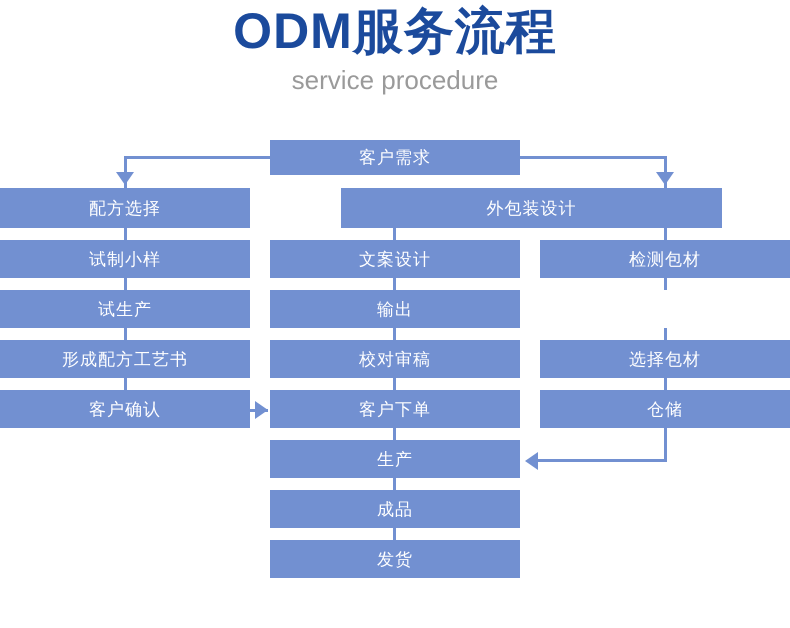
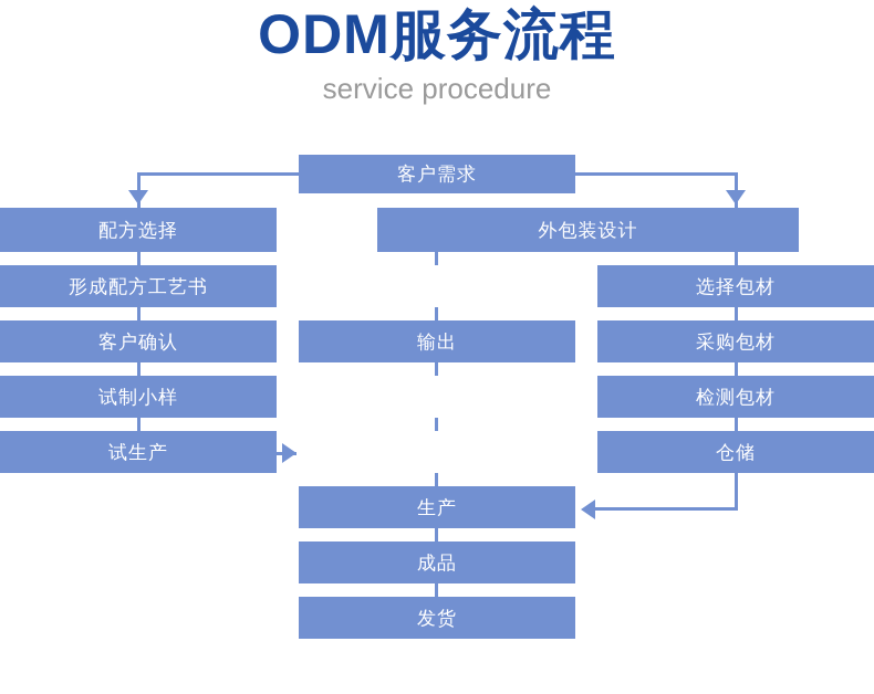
  ODM服务流程
  service procedure
  客户需求
  配方选择
- 试制小样
+ 形成配方工艺书
- 试生产
+ 客户确认
- 形成配方工艺书
+ 试制小样
- 客户确认
+ 试生产
  外包装设计
- 文案设计
  输出
- 校对审稿
- 客户下单
- 检测包材
+ 选择包材
+ 采购包材
- 选择包材
+ 检测包材
  仓储
  生产
  成品
  发货
